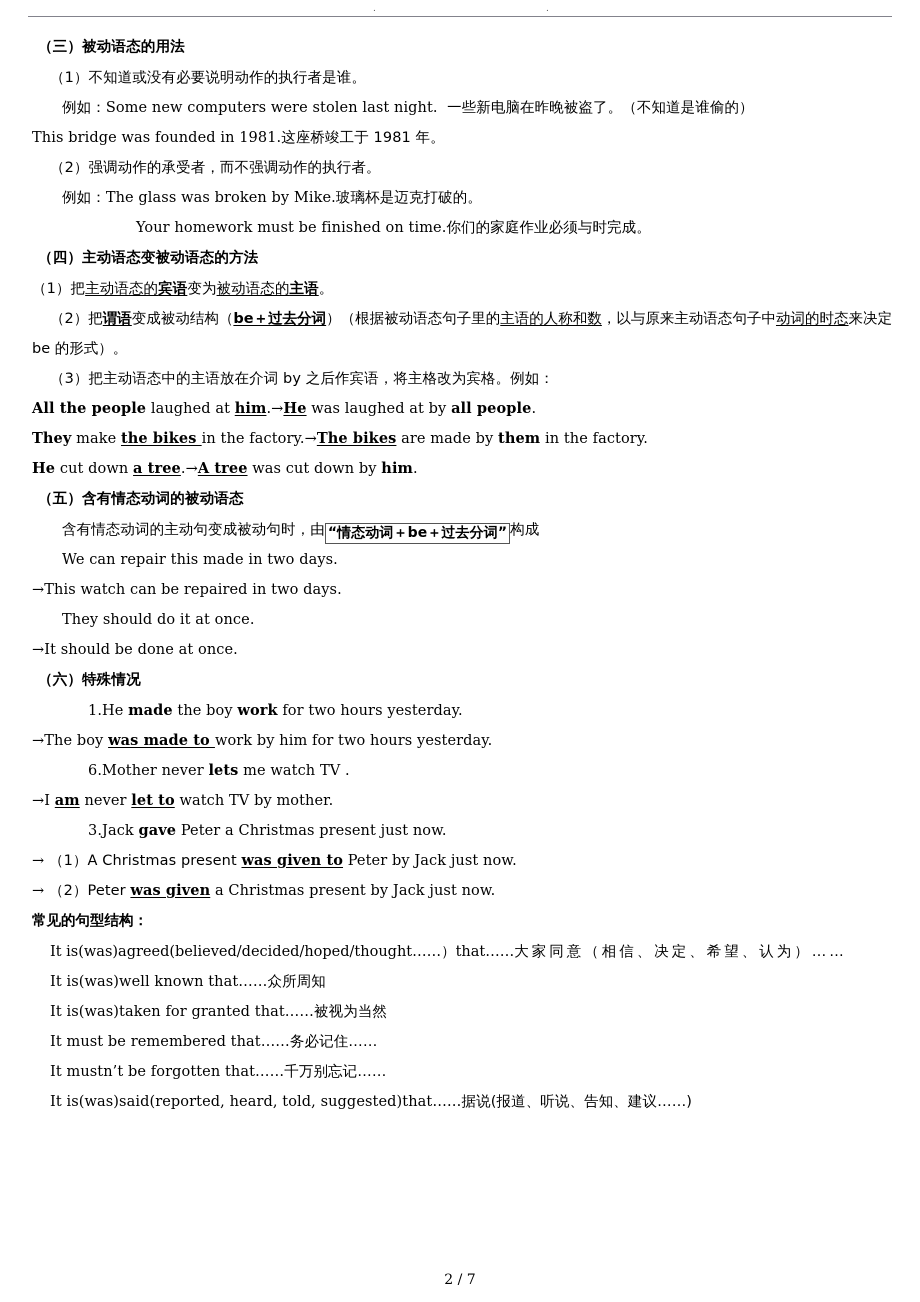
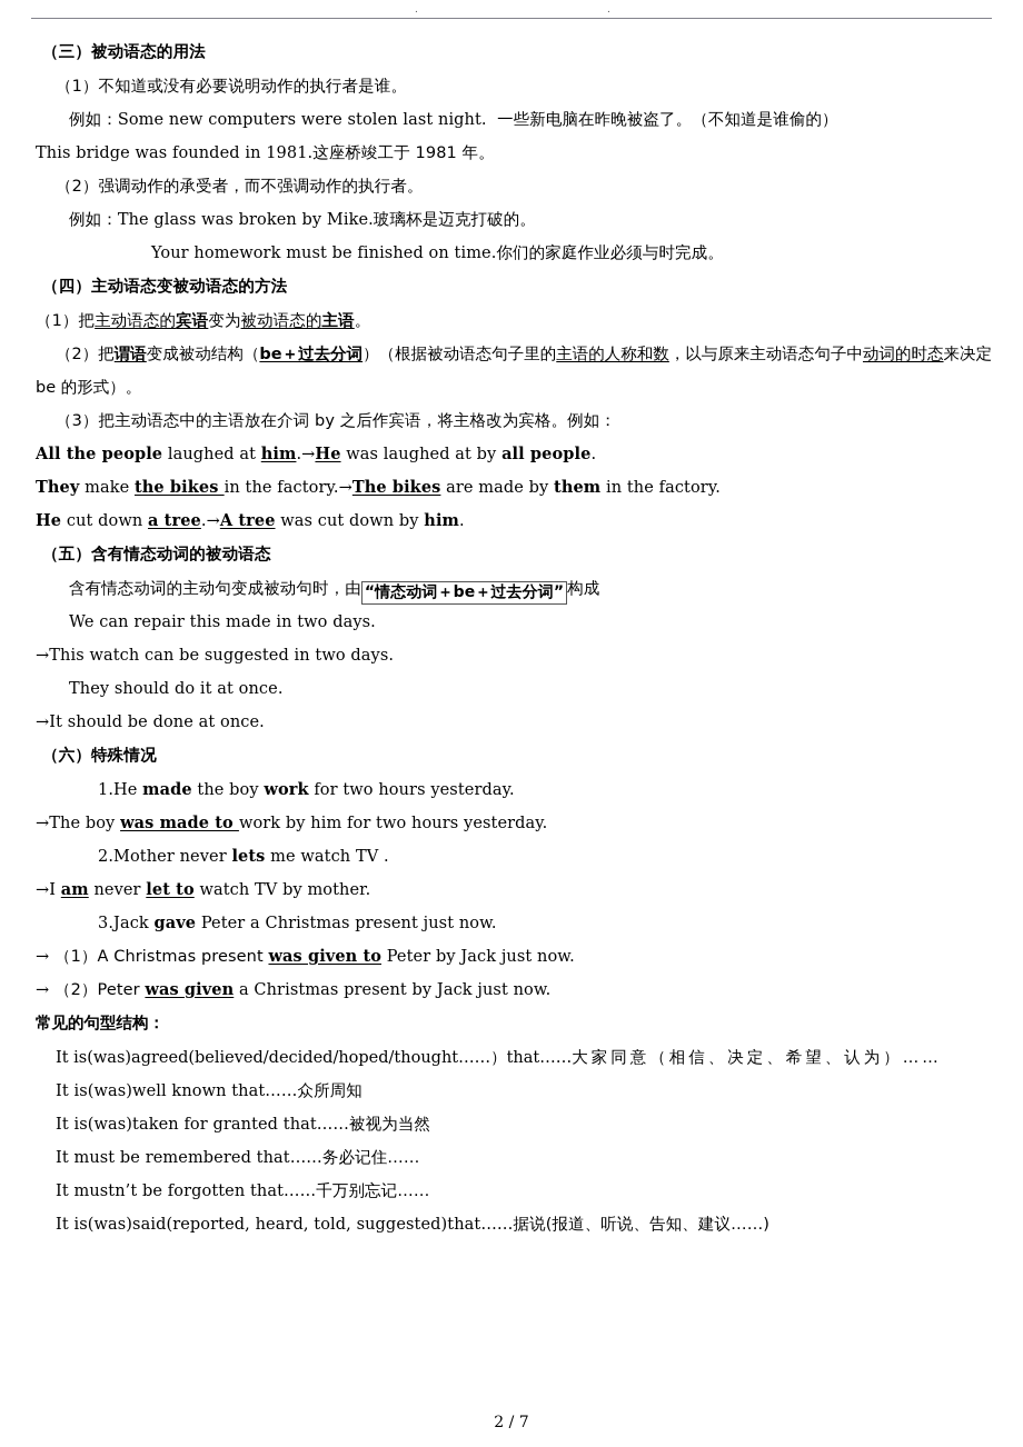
  .
  .
  （三）被动语态的用法
  （1）不知道或没有必要说明动作的执行者是谁。
  例如：Some new computers were stolen last night. 一些新电脑在昨晚被盗了。（不知道是谁偷的）
  This bridge was founded in 1981.这座桥竣工于 1981 年。
  （2）强调动作的承受者，而不强调动作的执行者。
  例如：The glass was broken by Mike.玻璃杯是迈克打破的。
  Your homework must be finished on time.你们的家庭作业必须与时完成。
  （四）主动语态变被动语态的方法
  （1）把主动语态的宾语变为被动语态的主语。
  （2）把谓语变成被动结构（be＋过去分词）（根据被动语态句子里的主语的人称和数，以与原来主动语态句子中动词的时态来决定 be 的形式）。
  （3）把主动语态中的主语放在介词 by 之后作宾语，将主格改为宾格。例如：
  All the people laughed at him.→He was laughed at by all people.
  They make the bikes in the factory.→The bikes are made by them in the factory.
  He cut down a tree.→A tree was cut down by him.
  （五）含有情态动词的被动语态
  含有情态动词的主动句变成被动句时，由 “情态动词＋be＋过去分词” 构成
  We can repair this made in two days.
- →This watch can be repaired in two days.
+ →This watch can be suggested in two days.
  They should do it at once.
  →It should be done at once.
  （六）特殊情况
  1.He made the boy work for two hours yesterday.
  →The boy was made to work by him for two hours yesterday.
- 6.Mother never lets me watch TV .
+ 2.Mother never lets me watch TV .
  →I am never let to watch TV by mother.
  3.Jack gave Peter a Christmas present just now.
  → （1）A Christmas present was given to Peter by Jack just now.
  → （2）Peter was given a Christmas present by Jack just now.
  常见的句型结构：
  It is(was)agreed(believed/decided/hoped/thought……）that……大家同意（相信、决定、希望、认为）……
  It is(was)well known that……众所周知
  It is(was)taken for granted that……被视为当然
  It must be remembered that……务必记住……
  It mustn’t be forgotten that……千万别忘记……
  It is(was)said(reported, heard, told, suggested)that……据说(报道、听说、告知、建议……)
  2 / 7
